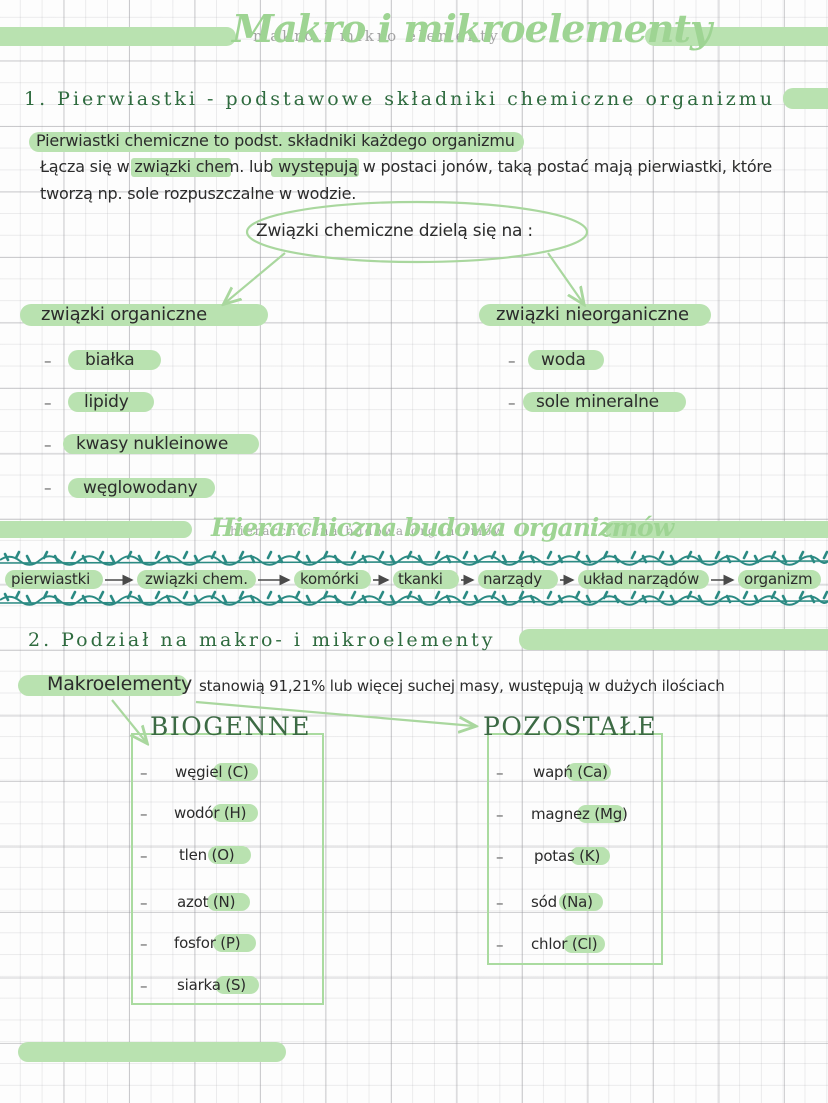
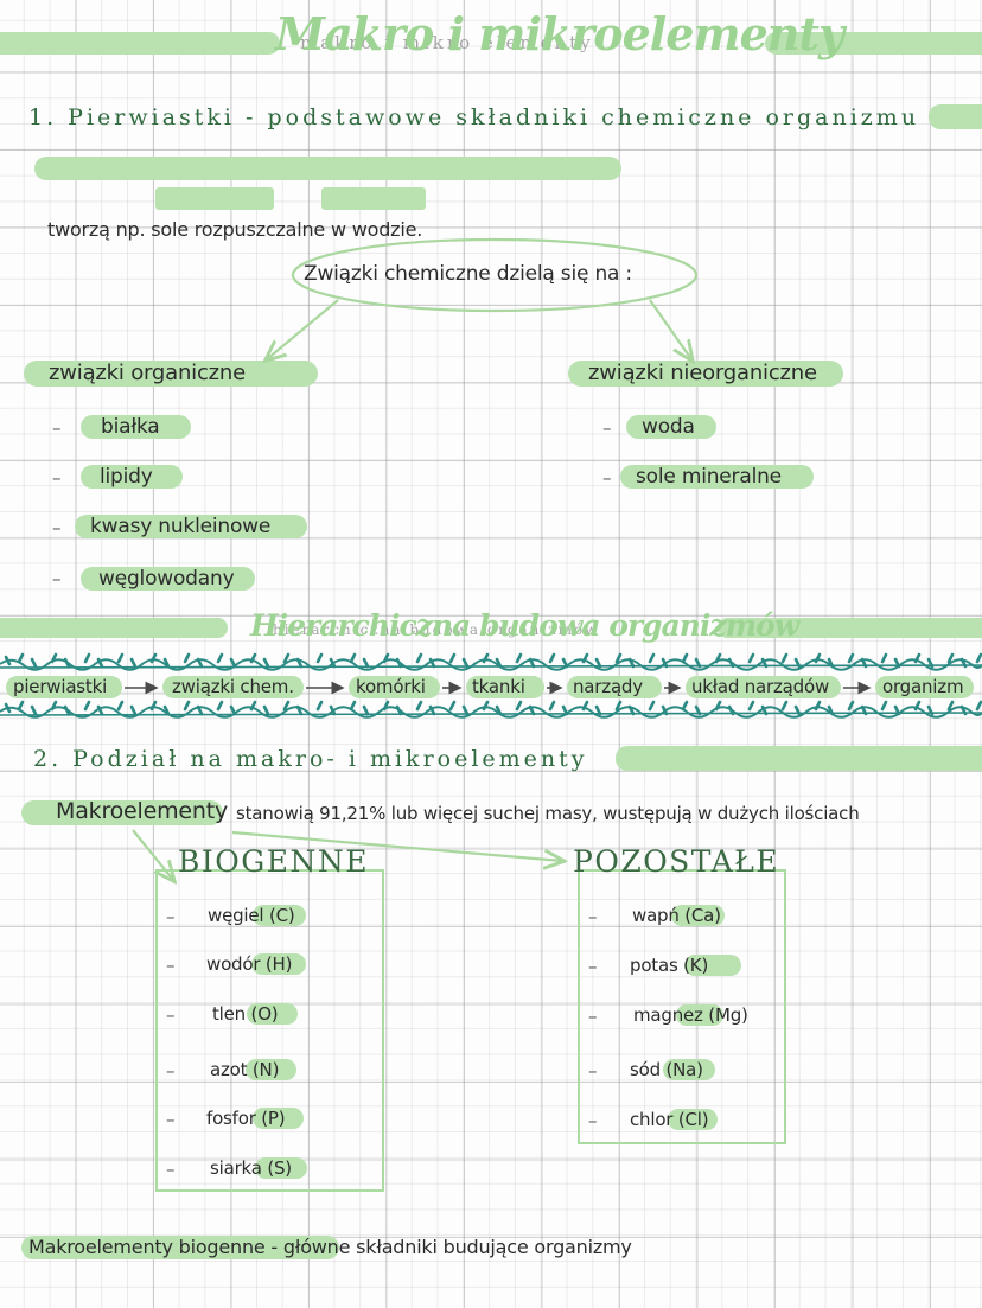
  makro i mikro elementy
  Makro i mikroelementy
  1. Pierwiastki - podstawowe składniki chemiczne organizmu
- Pierwiastki chemiczne to podst. składniki każdego organizmu
- Łącza się w związki chem. lub występują w postaci jonów, taką postać mają pierwiastki, które
  tworzą np. sole rozpuszczalne w wodzie.
  Związki chemiczne dzielą się na :
  związki organiczne
  –
  białka
  –
  lipidy
  –
  kwasy nukleinowe
  –
  węglowodany
  związki nieorganiczne
  –
  woda
  –
  sole mineralne
  hierarchiczna budowa organizmów
  Hierarchiczna budowa organizmów
  pierwiastki
  związki chem.
  komórki
  tkanki
  narządy
  układ narządów
  organizm
  2. Podział na makro- i mikroelementy
  Makroelementy
  stanowią 91,21% lub więcej suchej masy, wustępują w dużych ilościach
  BIOGENNE
  –
  węgiel (C)
  –
  wodór (H)
  –
  tlen (O)
  –
  azot (N)
  –
  fosfor (P)
  –
  siarka (S)
  POZOSTAŁE
  –
  wapń (Ca)
  –
- magnez (Mg)
+ potas (K)
  –
- potas (K)
+ magnez (Mg)
  –
  sód (Na)
  –
  chlor (Cl)
+ Makroelementy biogenne - główne składniki budujące organizmy
